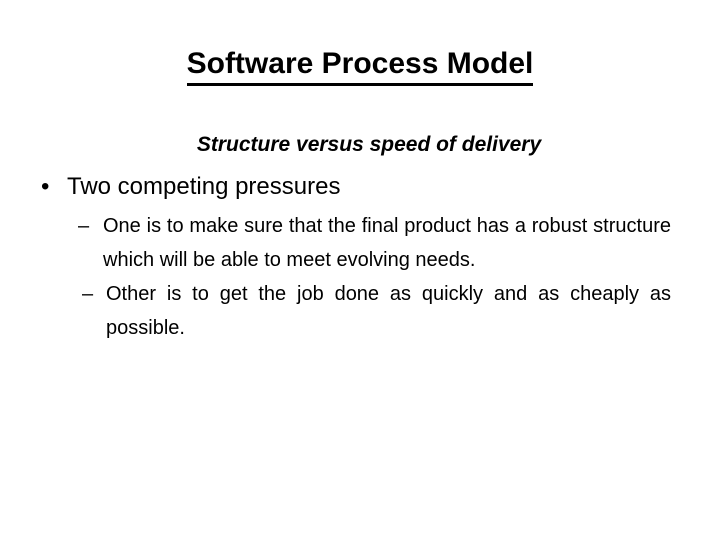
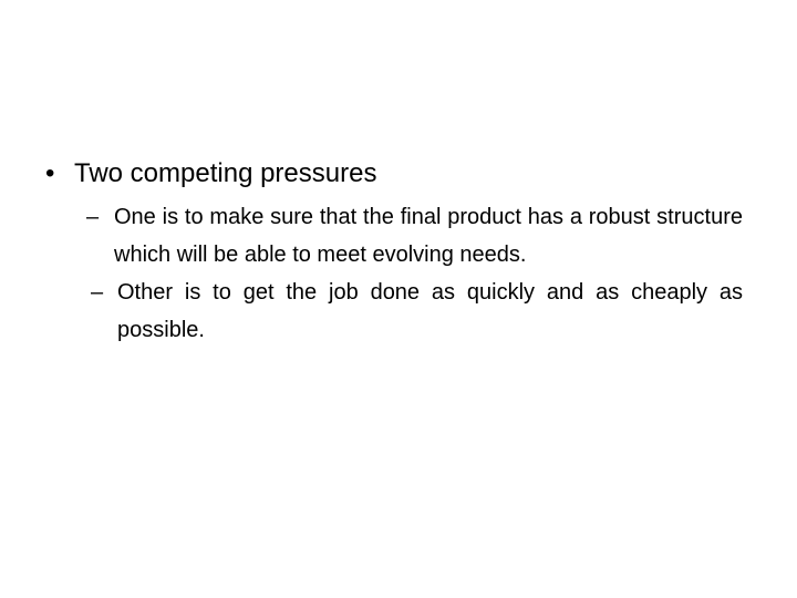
- Software Process Model
- Structure versus speed of delivery
  •
  Two competing pressures
  –
  One is to make sure that the final product has a robust structure which will be able to meet evolving needs.
  –
  Other is to get the job done as quickly and as cheaply as possible.
